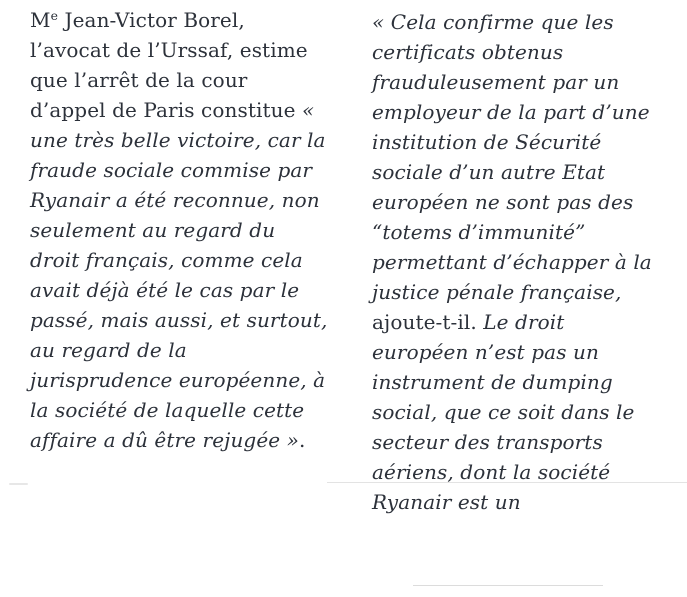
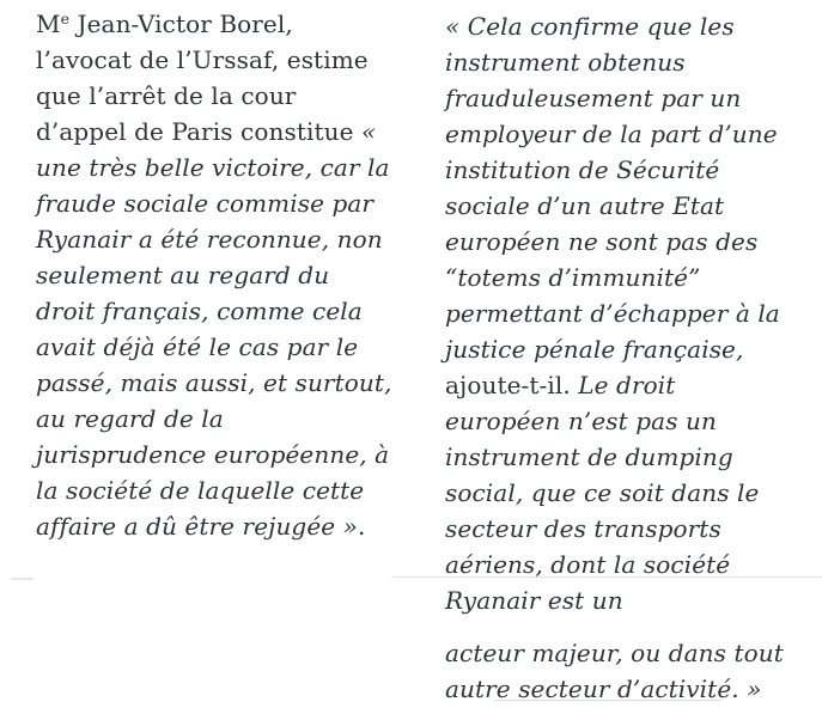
  Me Jean-Victor Borel, l’avocat de l’Urssaf, estime que l’arrêt de la cour d’appel de Paris constitue « une très belle victoire, car la fraude sociale commise par Ryanair a été reconnue, non seulement au regard du droit français, comme cela avait déjà été le cas par le passé, mais aussi, et surtout, au regard de la jurisprudence européenne, à la société de laquelle cette affaire a dû être rejugée ».
- « Cela confirme que les certificats obtenus frauduleusement par un employeur de la part d’une institution de Sécurité sociale d’un autre Etat européen ne sont pas des “totems d’immunité” permettant d’échapper à la justice pénale française, ajoute-t-il. Le droit européen n’est pas un instrument de dumping social, que ce soit dans le secteur des transports aériens, dont la société Ryanair est un
+ « Cela confirme que les instrument obtenus frauduleusement par un employeur de la part d’une institution de Sécurité sociale d’un autre Etat européen ne sont pas des “totems d’immunité” permettant d’échapper à la justice pénale française, ajoute-t-il. Le droit européen n’est pas un instrument de dumping social, que ce soit dans le secteur des transports aériens, dont la société Ryanair est un
+ acteur majeur, ou dans tout autre secteur d’activité. »
